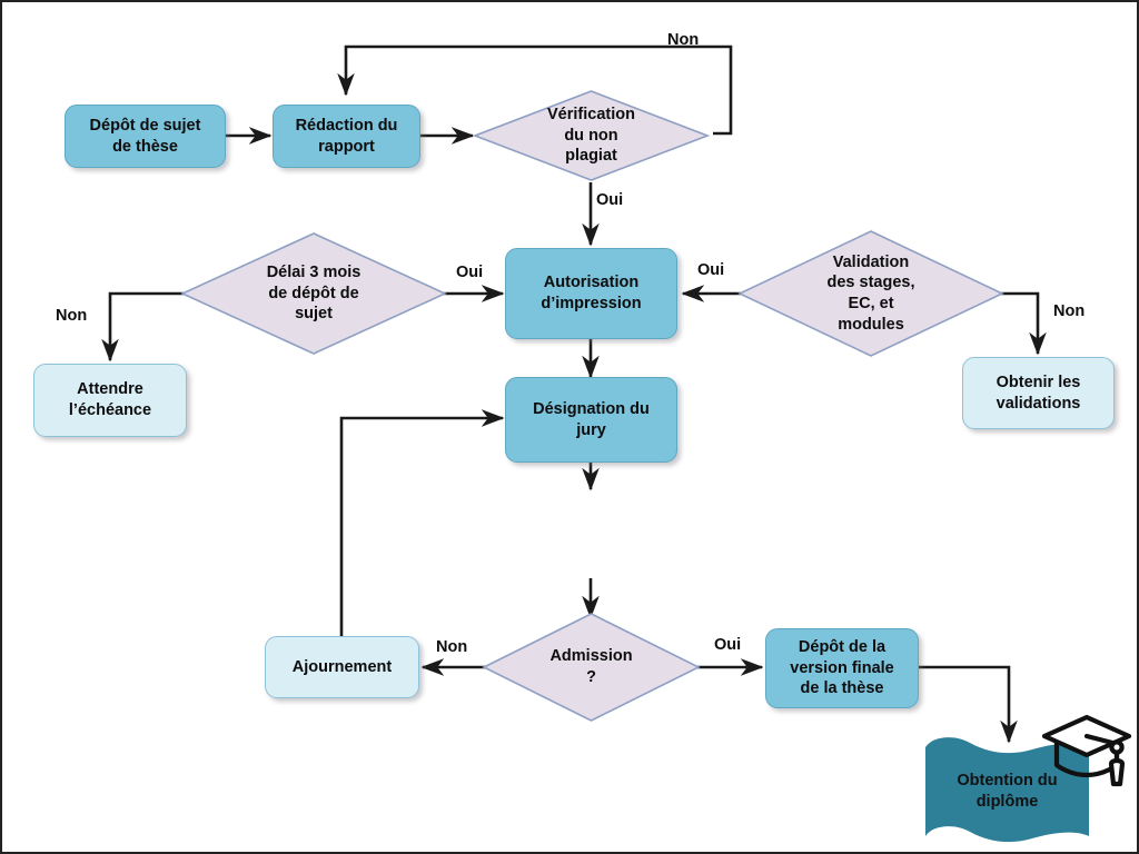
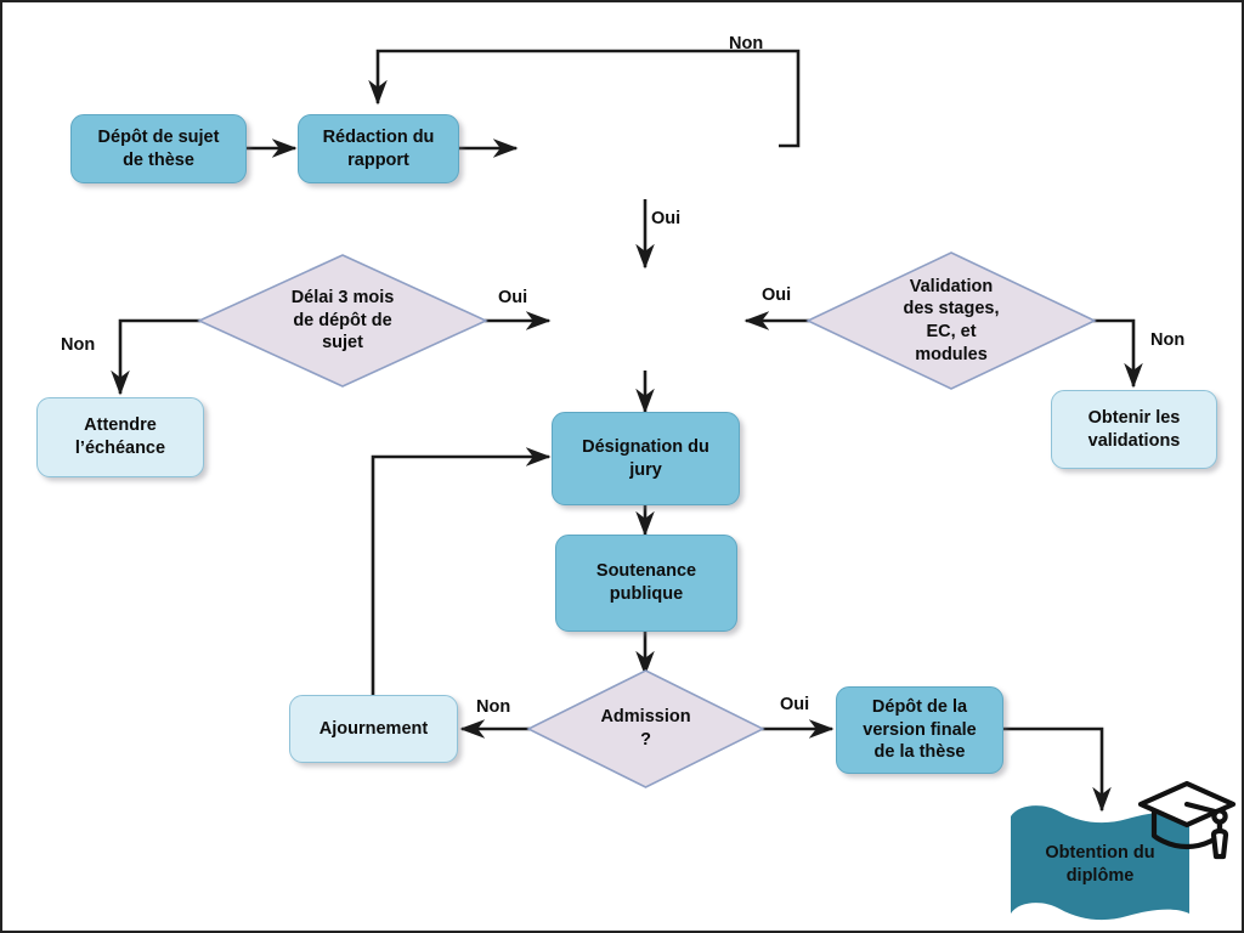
- Vérification
- du non
- plagiat
  Délai 3 mois
  de dépôt de
  sujet
  Validation
  des stages,
  EC, et
  modules
  Admission
  ?
  Dépôt de sujet
  de thèse
  Rédaction du
  rapport
- Autorisation
- d’impression
  Attendre
  l’échéance
  Obtenir les
  validations
  Désignation du
  jury
+ Soutenance
+ publique
  Ajournement
  Dépôt de la
  version finale
  de la thèse
  Obtention du
  diplôme
  Non
  Oui
  Oui
  Non
  Oui
  Non
  Non
  Oui
